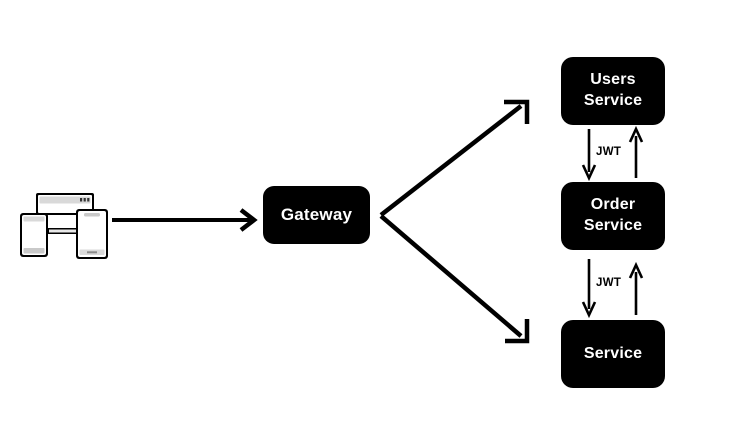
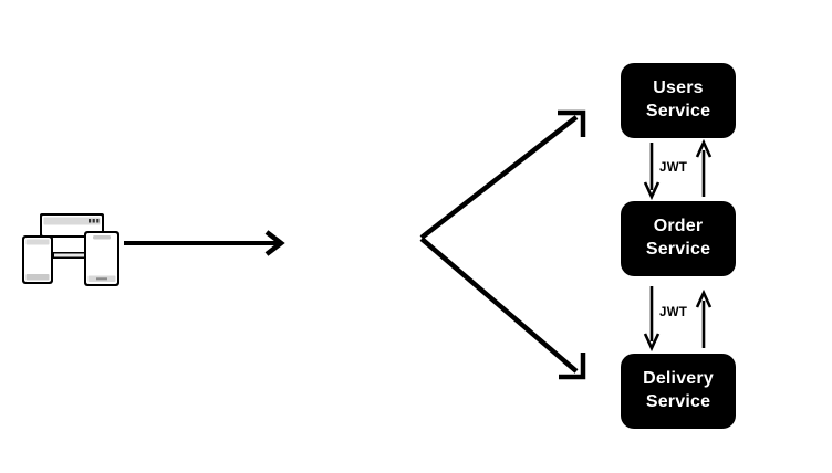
- Gateway
  Users
  Service
  Order
  Service
+ Delivery
  Service
  JWT
  JWT
